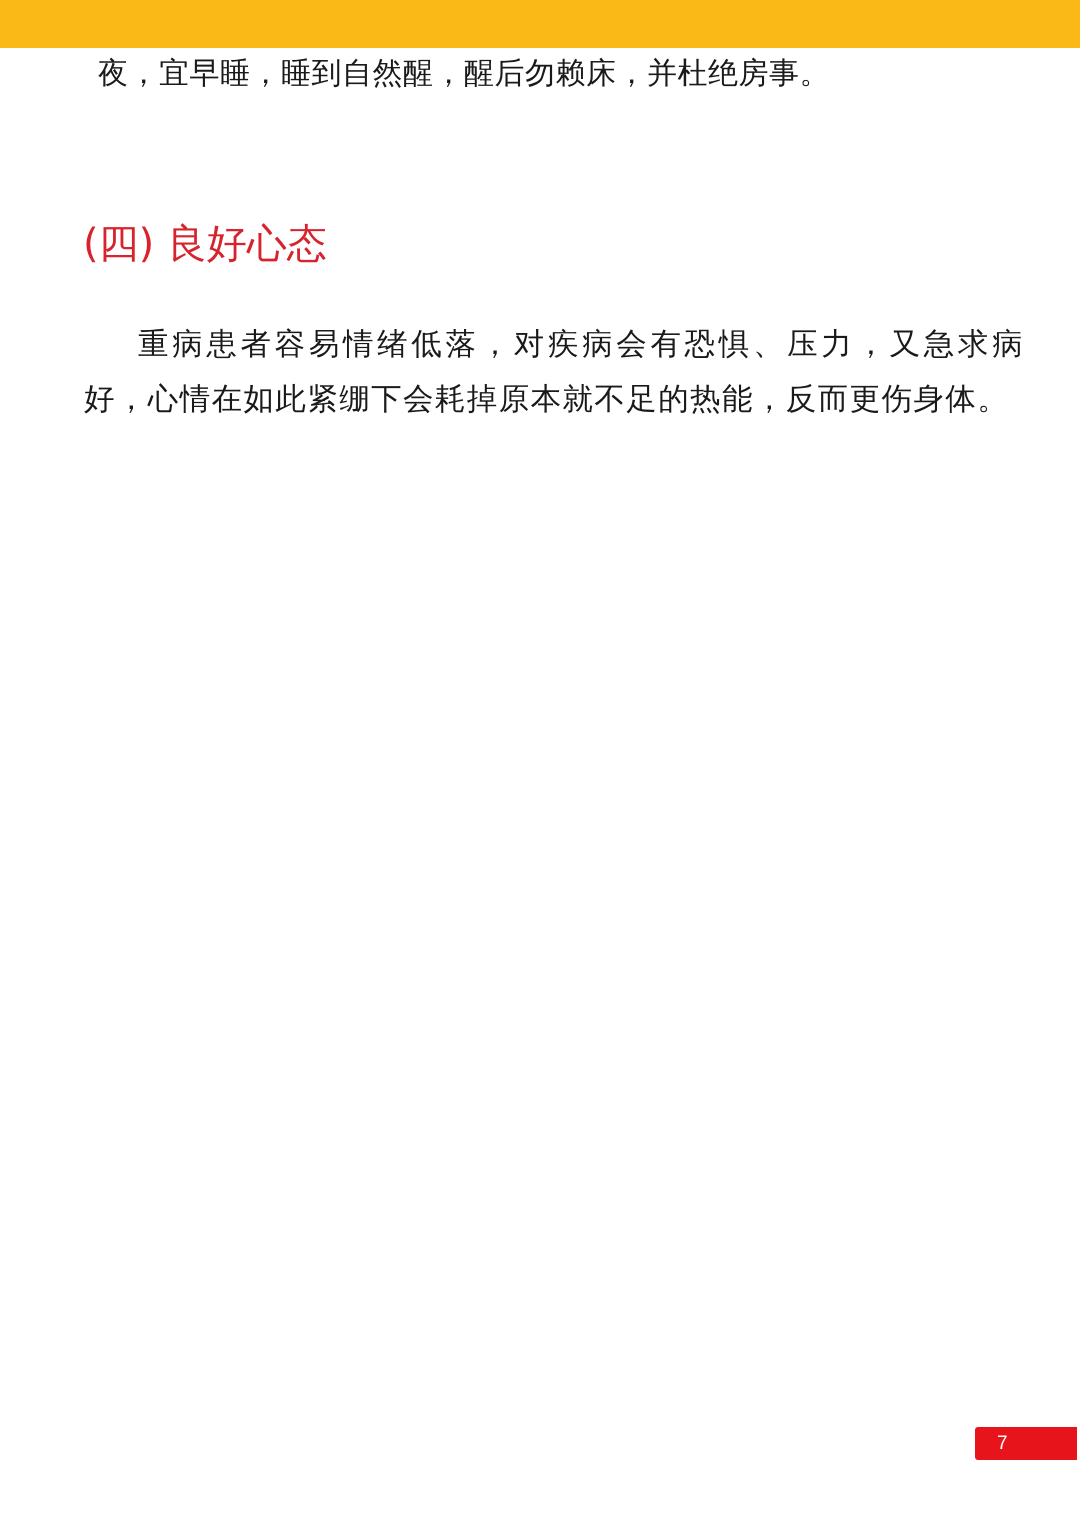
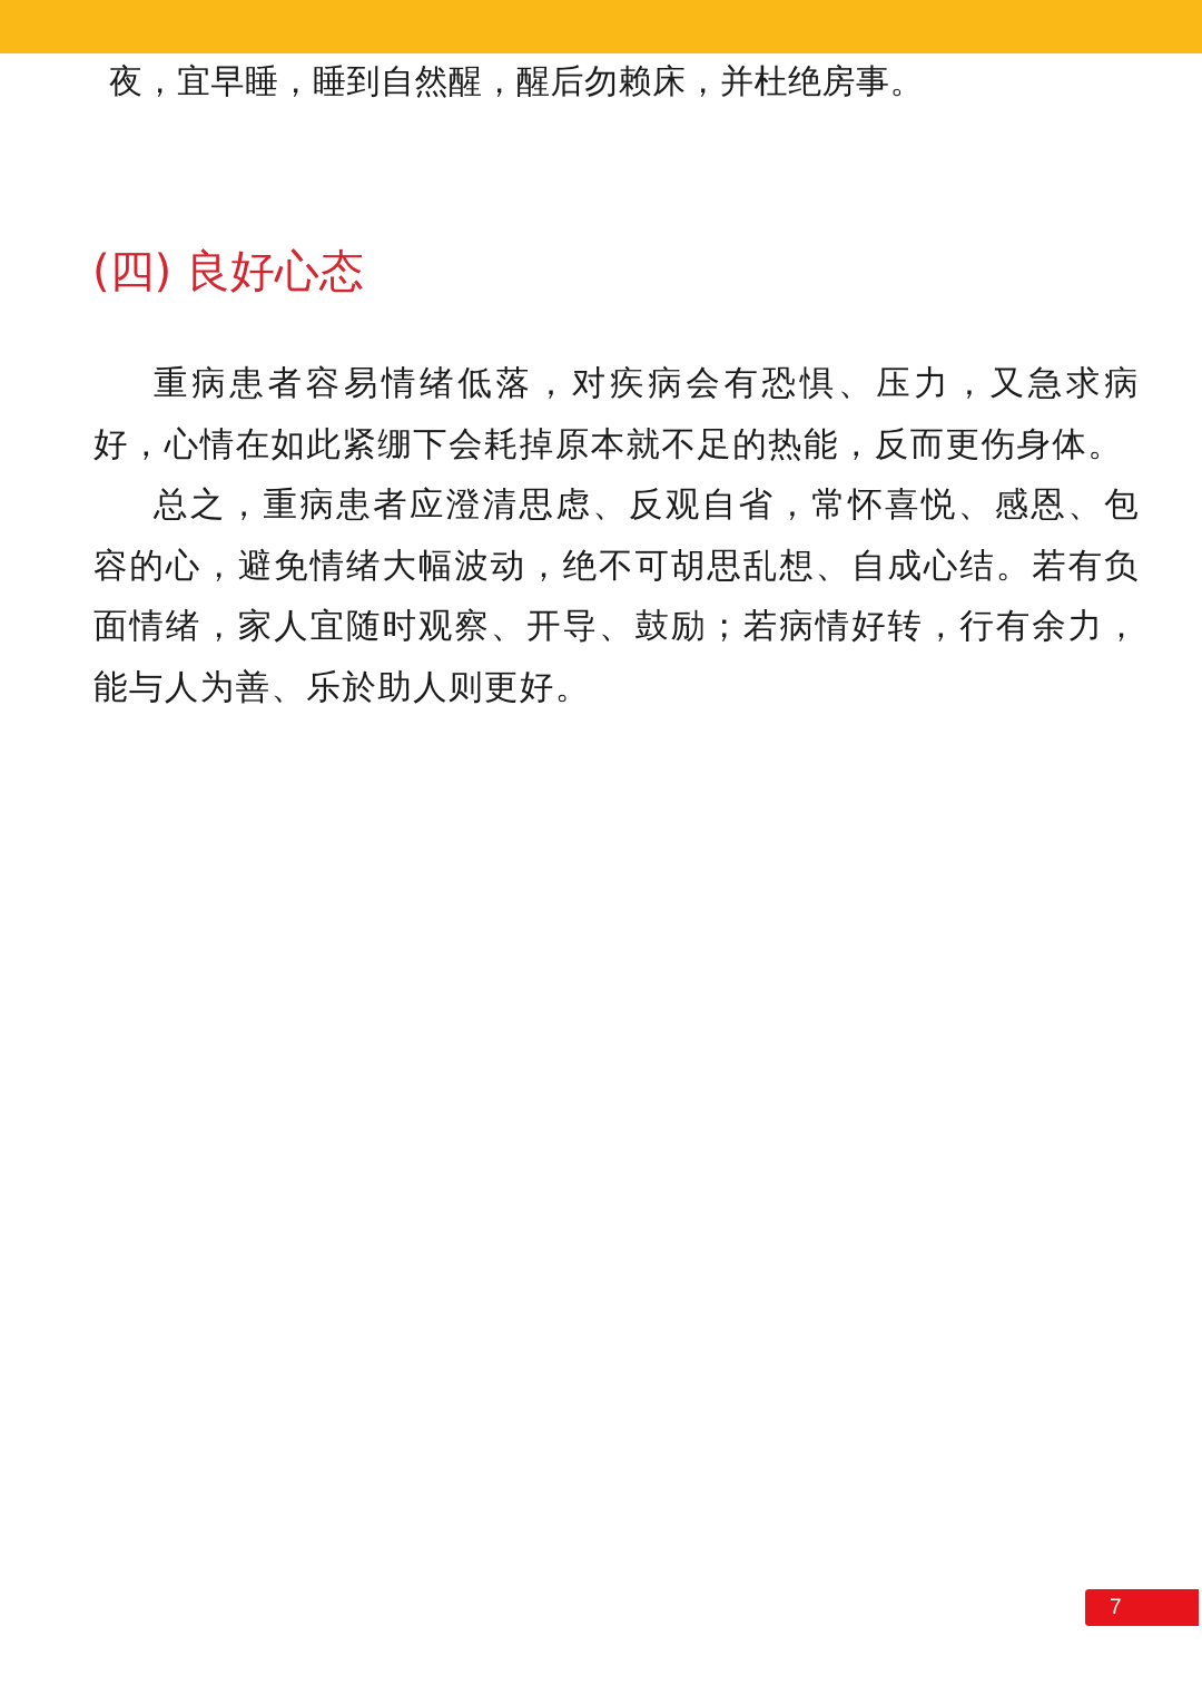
  夜，宜早睡，睡到自然醒，醒后勿赖床，并杜绝房事。
  (四) 良好心态
  重病患者容易情绪低落，对疾病会有恐惧、压力，又急求病好，心情在如此紧绷下会耗掉原本就不足的热能，反而更伤身体。
+ 总之，重病患者应澄清思虑、反观自省，常怀喜悦、感恩、包容的心，避免情绪大幅波动，绝不可胡思乱想、自成心结。若有负面情绪，家人宜随时观察、开导、鼓励；若病情好转，行有余力，能与人为善、乐於助人则更好。
  7
